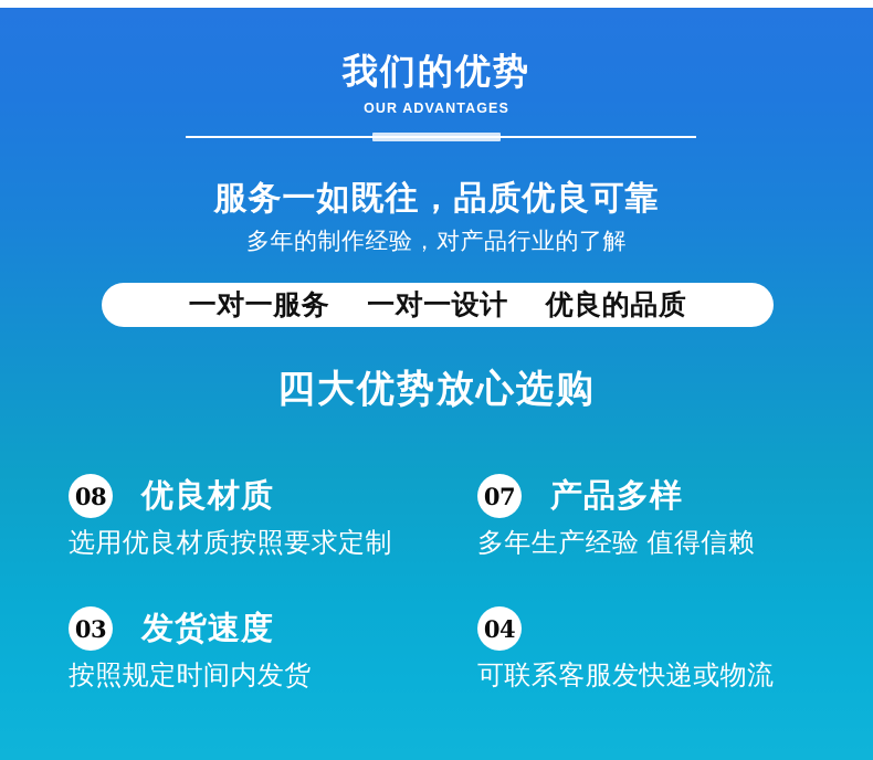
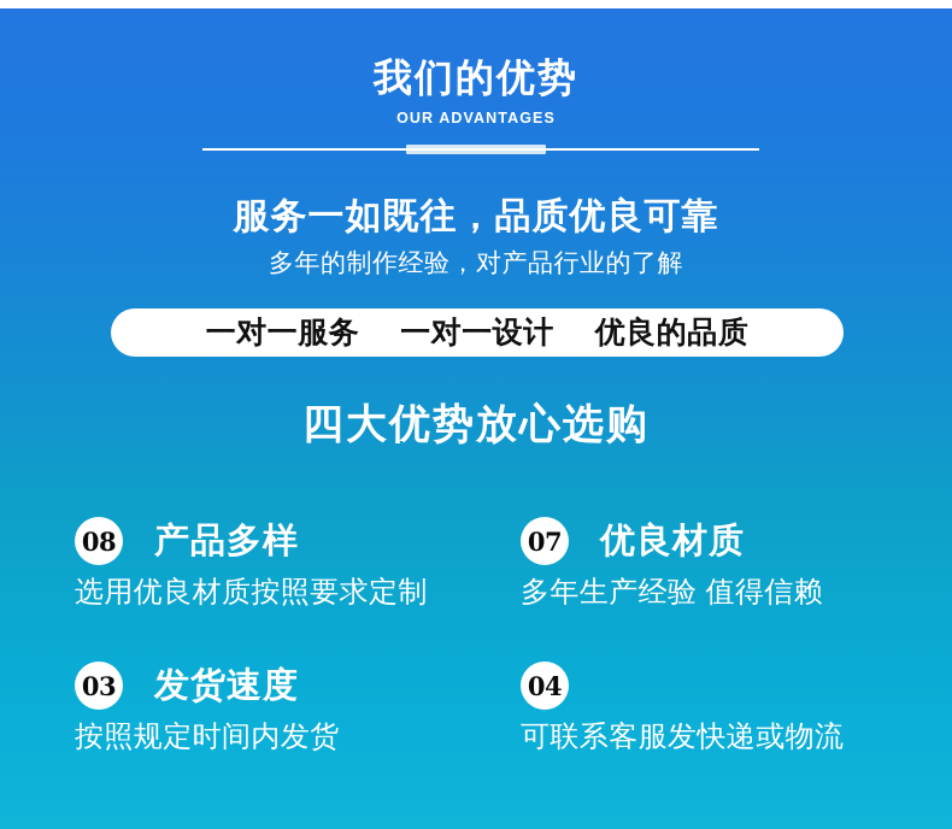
  我们的优势
  OUR ADVANTAGES
  服务一如既往，品质优良可靠
  多年的制作经验，对产品行业的了解
  一对一服务
  一对一设计
  优良的品质
  四大优势放心选购
  08
- 优良材质
+ 产品多样
  选用优良材质按照要求定制
  07
- 产品多样
+ 优良材质
  多年生产经验 值得信赖
  03
  发货速度
  按照规定时间内发货
  04
  可联系客服发快递或物流
